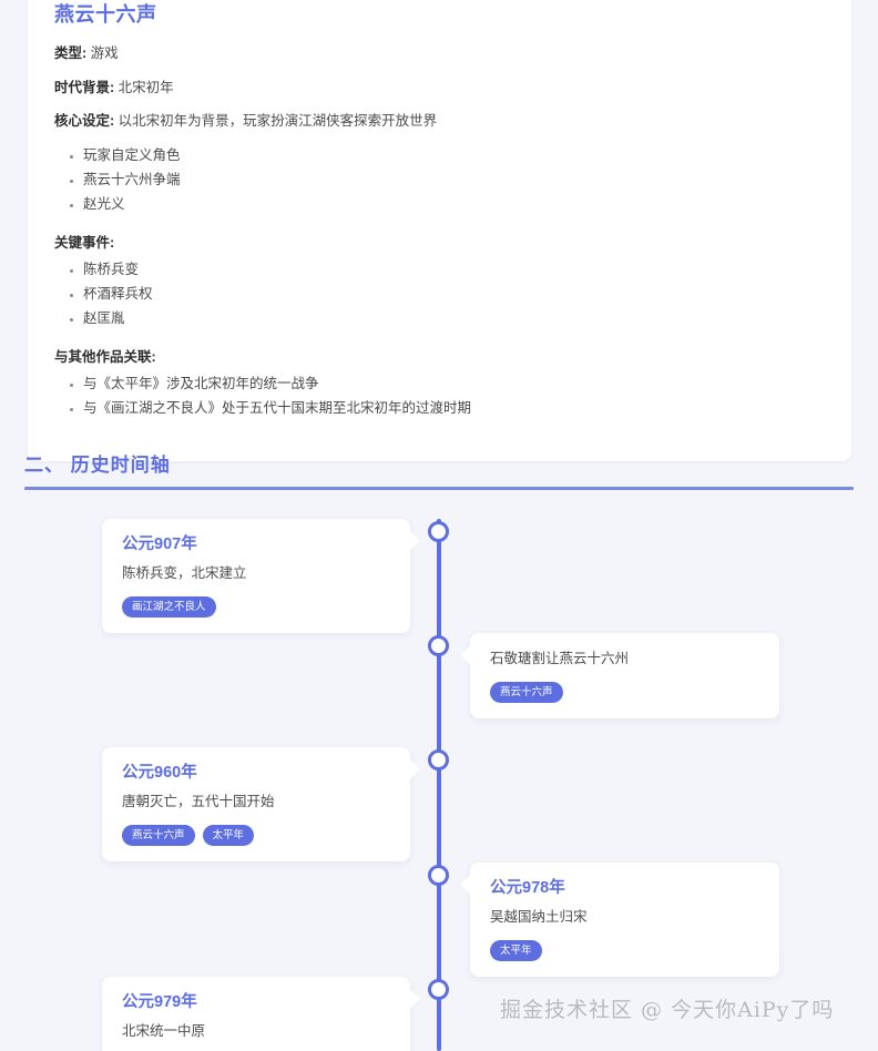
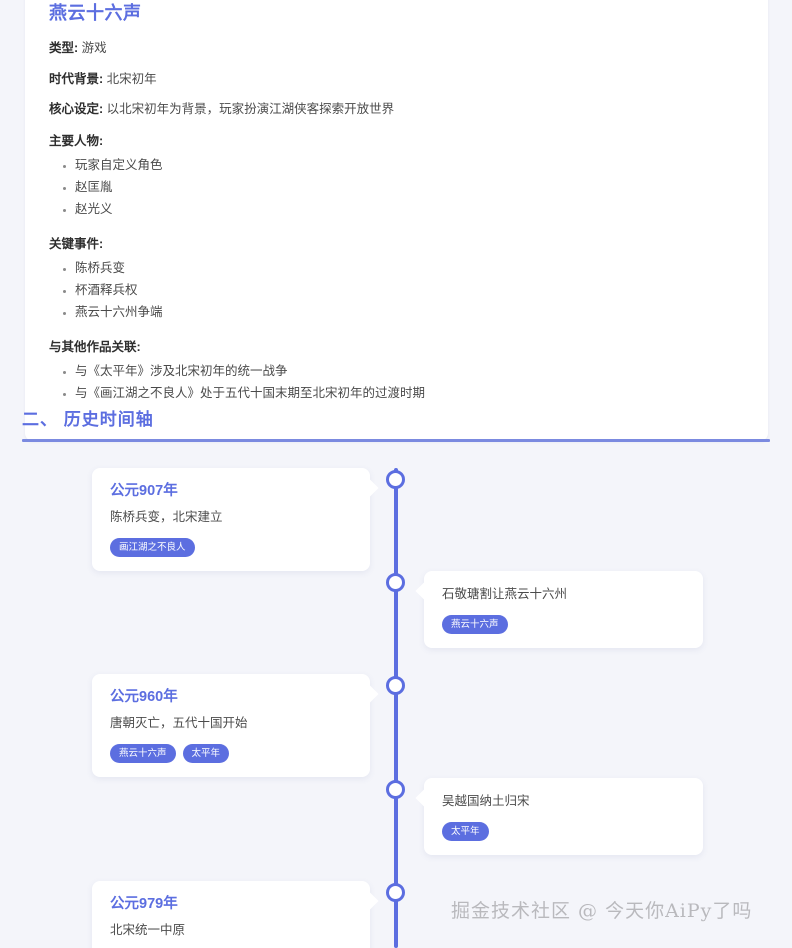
  燕云十六声
  类型: 游戏
  时代背景: 北宋初年
  核心设定: 以北宋初年为背景，玩家扮演江湖侠客探索开放世界
+ 主要人物:
  玩家自定义角色
- 燕云十六州争端
+ 赵匡胤
  赵光义
  关键事件:
  陈桥兵变
  杯酒释兵权
- 赵匡胤
+ 燕云十六州争端
  与其他作品关联:
  与《太平年》涉及北宋初年的统一战争
  与《画江湖之不良人》处于五代十国末期至北宋初年的过渡时期
  二、 历史时间轴
  公元907年
  陈桥兵变，北宋建立
  画江湖之不良人
  石敬瑭割让燕云十六州
  燕云十六声
  公元960年
  唐朝灭亡，五代十国开始
  燕云十六声
  太平年
- 公元978年
  吴越国纳土归宋
  太平年
  公元979年
  北宋统一中原
  掘金技术社区 @ 今天你AiPy了吗
